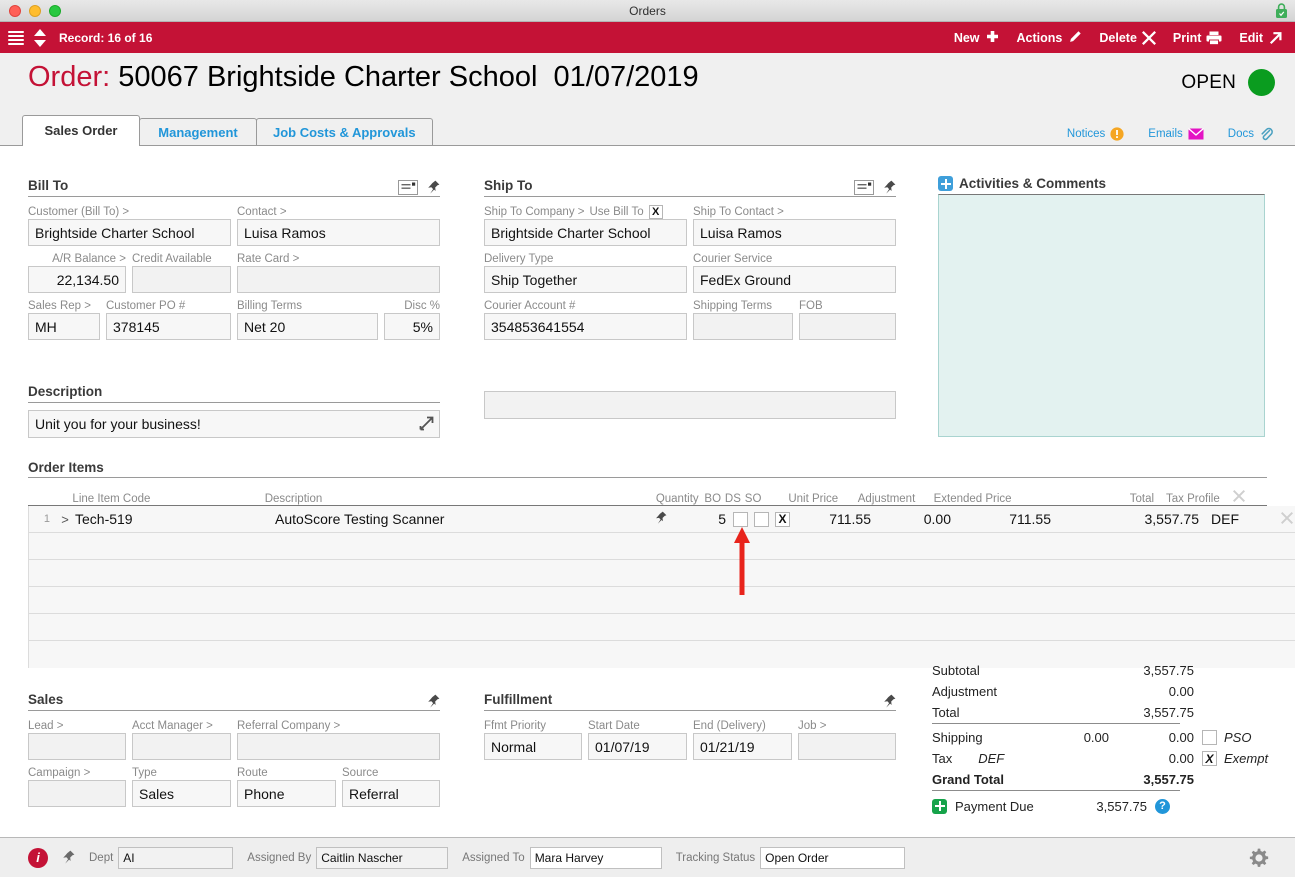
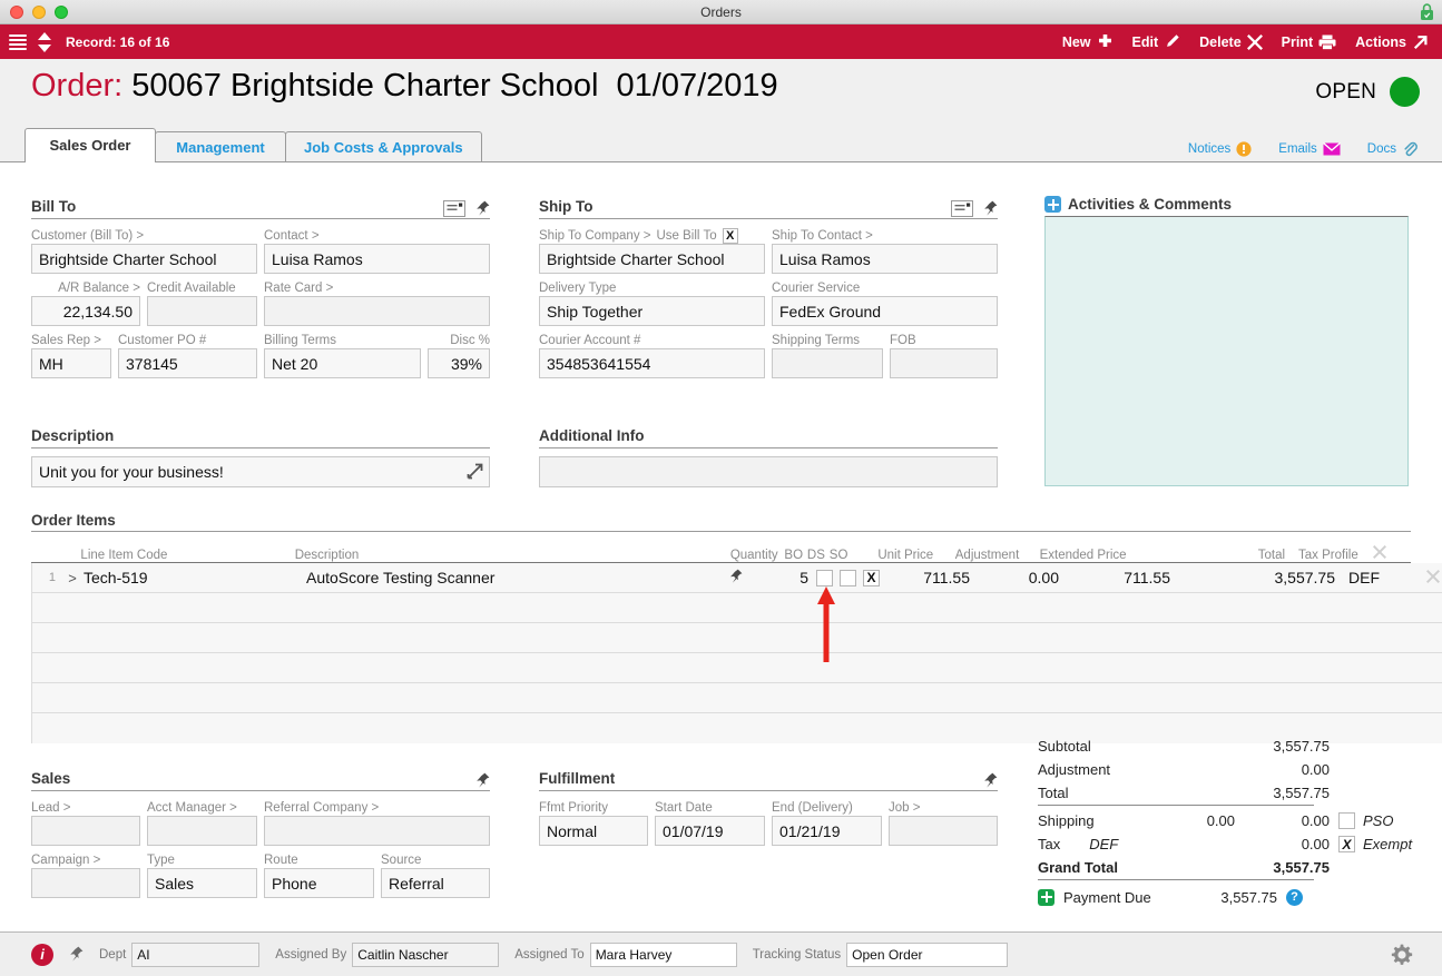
  Orders
  Record: 16 of 16
  New
- Actions
+ Edit
  Delete
  Print
- Edit
+ Actions
  Order: 50067 Brightside Charter School 01/07/2019
  OPEN
  Sales Order
  Management
  Job Costs & Approvals
  Notices
  Emails
  Docs
  Bill To
  Customer (Bill To) >
  Brightside Charter School
  Contact >
  Luisa Ramos
  A/R Balance >
  22,134.50
  Credit Available
  Rate Card >
  Sales Rep >
  MH
  Customer PO #
  378145
  Billing Terms
  Net 20
  Disc %
- 5%
+ 39%
  Ship To
  Ship To Company >
  Use Bill To
  X
  Brightside Charter School
  Ship To Contact >
  Luisa Ramos
  Delivery Type
  Ship Together
  Courier Service
  FedEx Ground
  Courier Account #
  354853641554
  Shipping Terms
  FOB
  Activities & Comments
  Description
  Unit you for your business!
+ Additional Info
  Order Items
  Line Item Code
  Description
  Quantity
  BO
  DS
  SO
  Unit Price
  Adjustment
  Extended Price
  Total
  Tax Profile
  1
  >
  Tech-519
  AutoScore Testing Scanner
  5
  X
  711.55
  0.00
  711.55
  3,557.75
  DEF
  Sales
  Lead >
  Acct Manager >
  Referral Company >
  Campaign >
  Type
  Sales
  Route
  Phone
  Source
  Referral
  Fulfillment
  Ffmt Priority
  Normal
  Start Date
  01/07/19
  End (Delivery)
  01/21/19
  Job >
  Subtotal
  3,557.75
  Adjustment
  0.00
  Total
  3,557.75
  Shipping
  0.00
  0.00
  PSO
  Tax
  DEF
  0.00
  X
  Exempt
  Grand Total
  3,557.75
  Payment Due
  3,557.75
  ?
  i
  Dept
  AI
  Assigned By
  Caitlin Nascher
  Assigned To
  Mara Harvey
  Tracking Status
  Open Order
